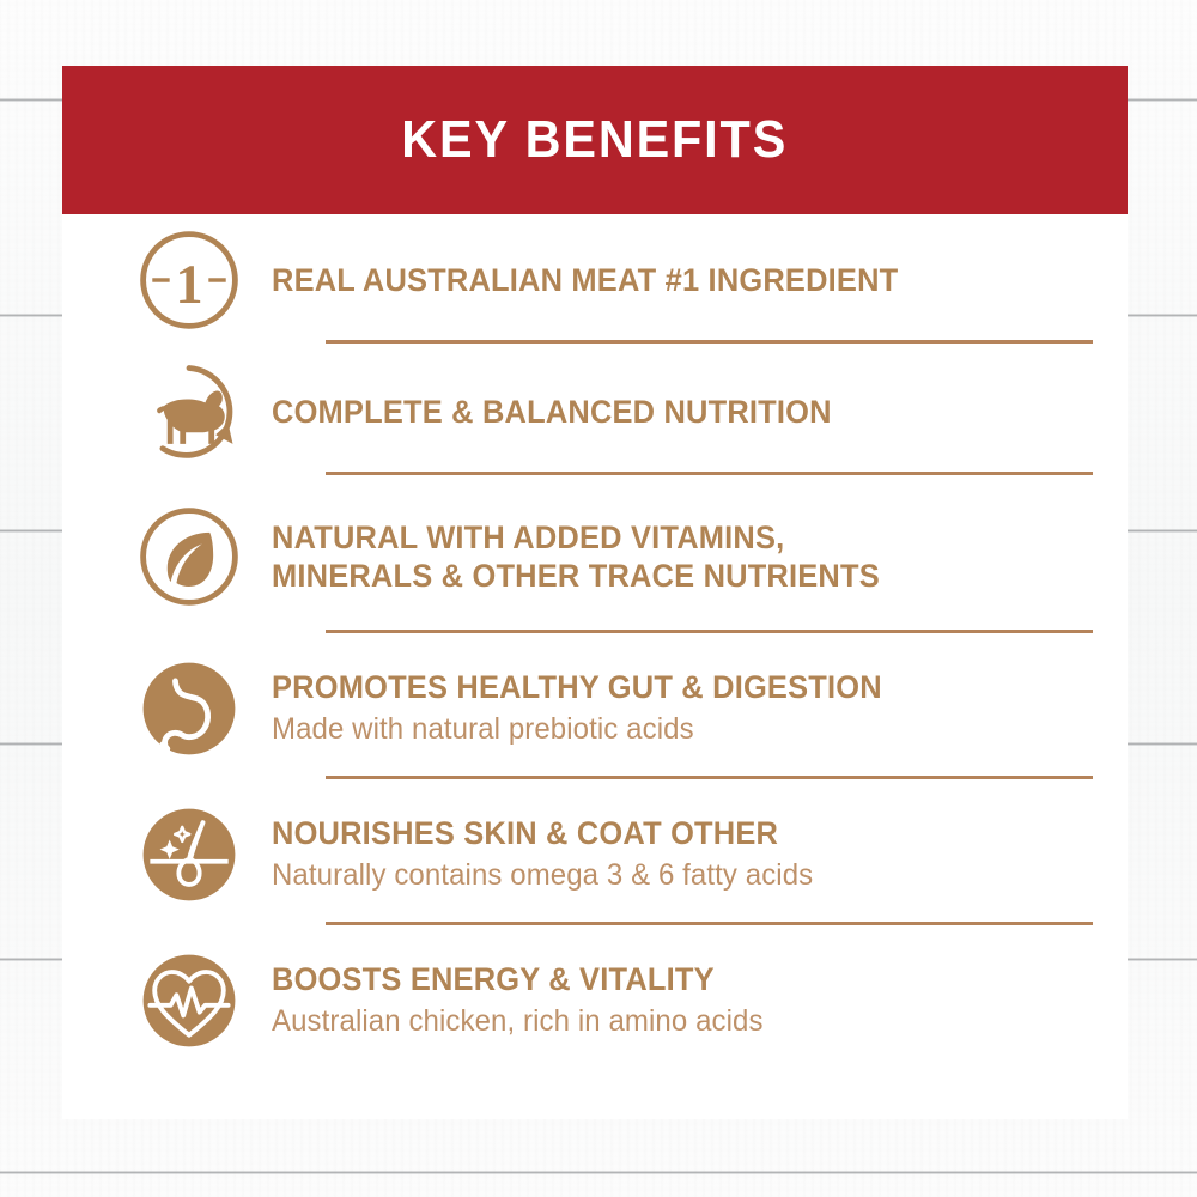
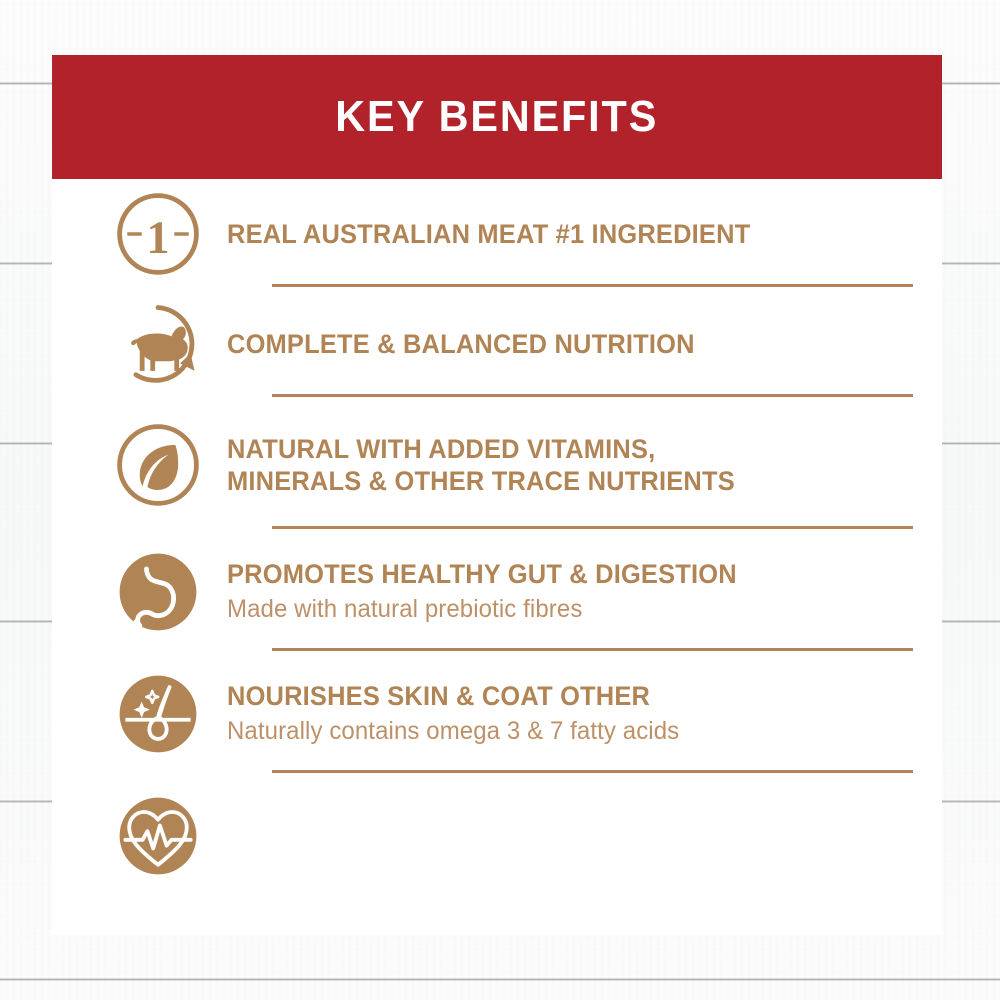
  KEY BENEFITS
  1
  REAL AUSTRALIAN MEAT #1 INGREDIENT
  COMPLETE & BALANCED NUTRITION
  NATURAL WITH ADDED VITAMINS,
  MINERALS & OTHER TRACE NUTRIENTS
  PROMOTES HEALTHY GUT & DIGESTION
- Made with natural prebiotic acids
+ Made with natural prebiotic fibres
  NOURISHES SKIN & COAT OTHER
- Naturally contains omega 3 & 6 fatty acids
+ Naturally contains omega 3 & 7 fatty acids
- BOOSTS ENERGY & VITALITY
- Australian chicken, rich in amino acids
